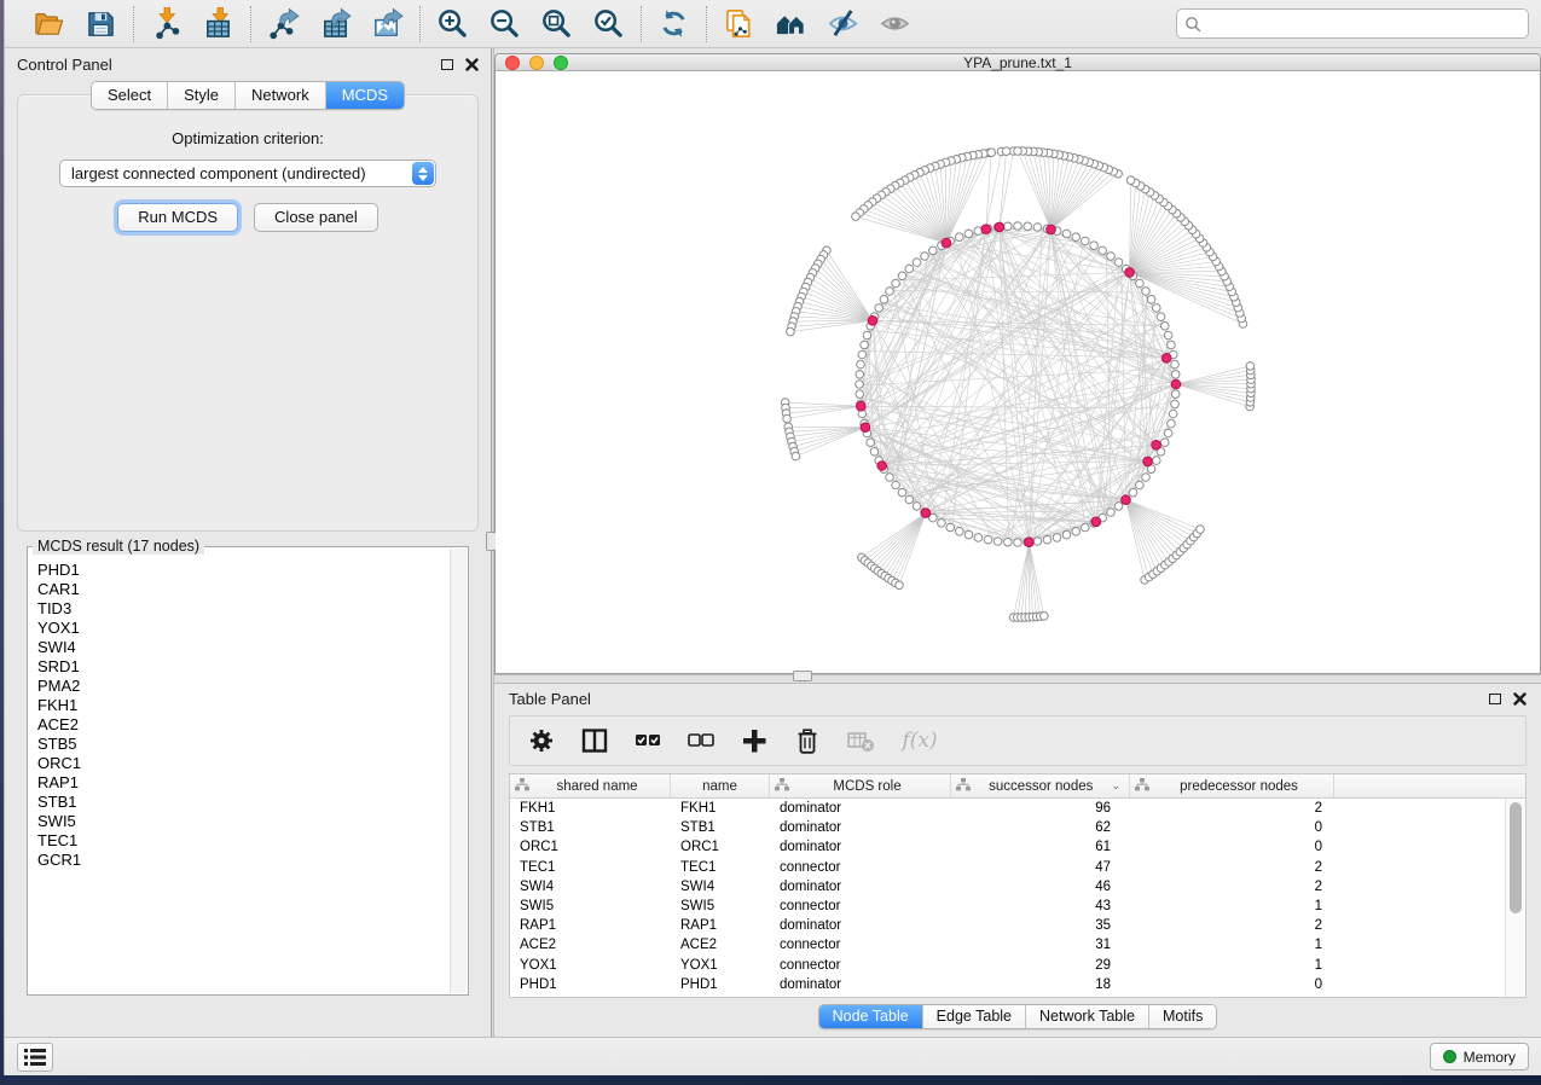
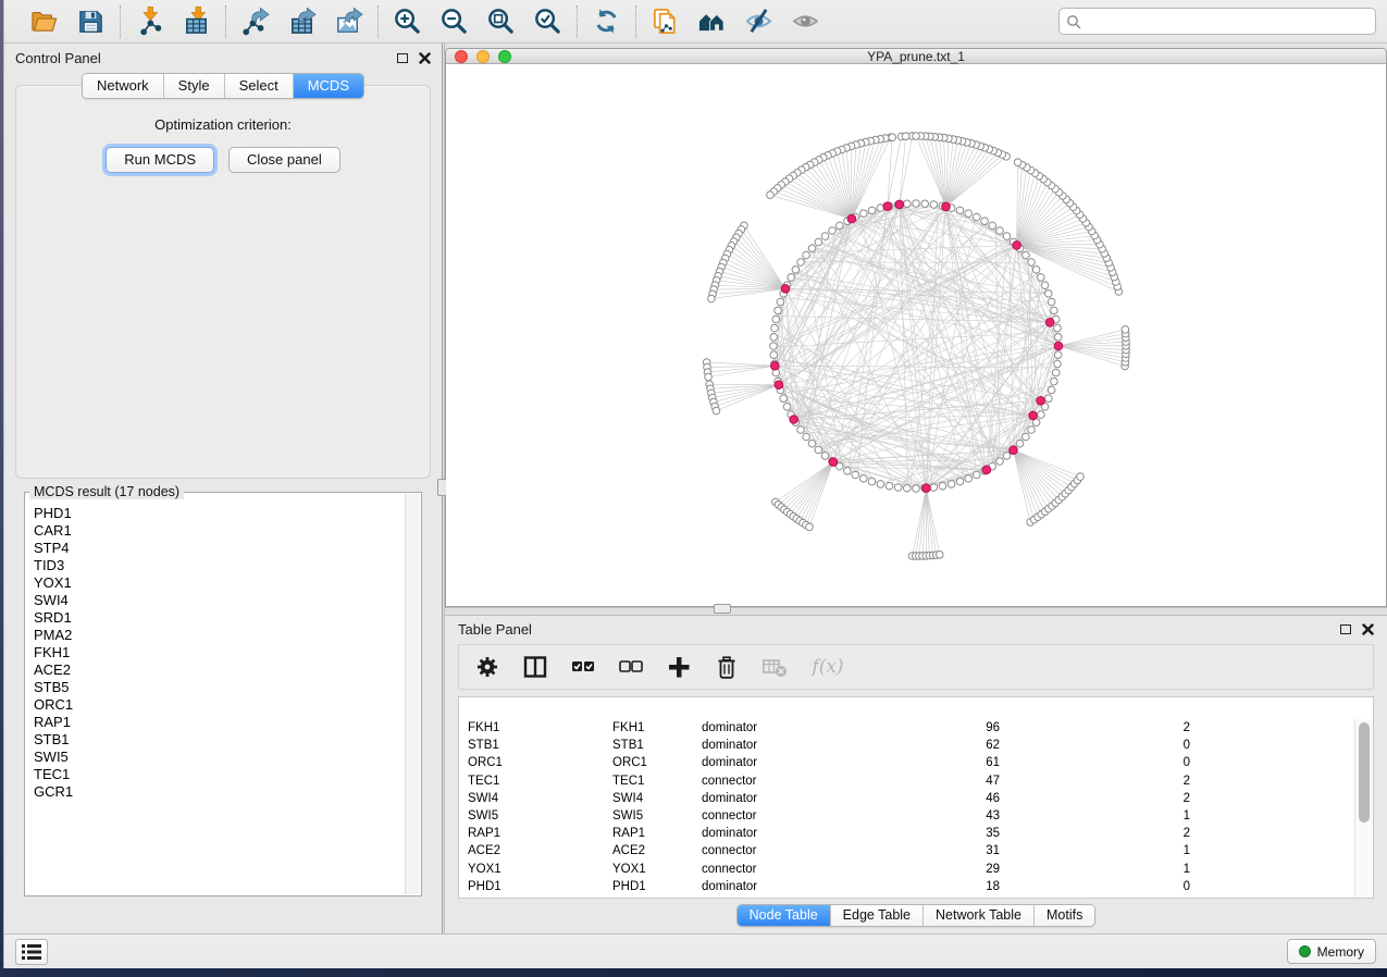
  Control Panel
- Select
+ Network
  Style
- Network
+ Select
  MCDS
  Optimization criterion:
- largest connected component (undirected)
  Run MCDS
  Close panel
  MCDS result (17 nodes)
  PHD1
  CAR1
+ STP4
  TID3
  YOX1
  SWI4
  SRD1
  PMA2
  FKH1
  ACE2
  STB5
  ORC1
  RAP1
  STB1
  SWI5
  TEC1
  GCR1
  YPA_prune.txt_1
  Table Panel
  f(x)
- shared name
- name
- MCDS role
- successor nodes
- ⌄
- predecessor nodes
  FKH1
  FKH1
  dominator
  96
  2
  STB1
  STB1
  dominator
  62
  0
  ORC1
  ORC1
  dominator
  61
  0
  TEC1
  TEC1
  connector
  47
  2
  SWI4
  SWI4
  dominator
  46
  2
  SWI5
  SWI5
  connector
  43
  1
  RAP1
  RAP1
  dominator
  35
  2
  ACE2
  ACE2
  connector
  31
  1
  YOX1
  YOX1
  connector
  29
  1
  PHD1
  PHD1
  dominator
  18
  0
  Node Table
  Edge Table
  Network Table
  Motifs
  Memory
